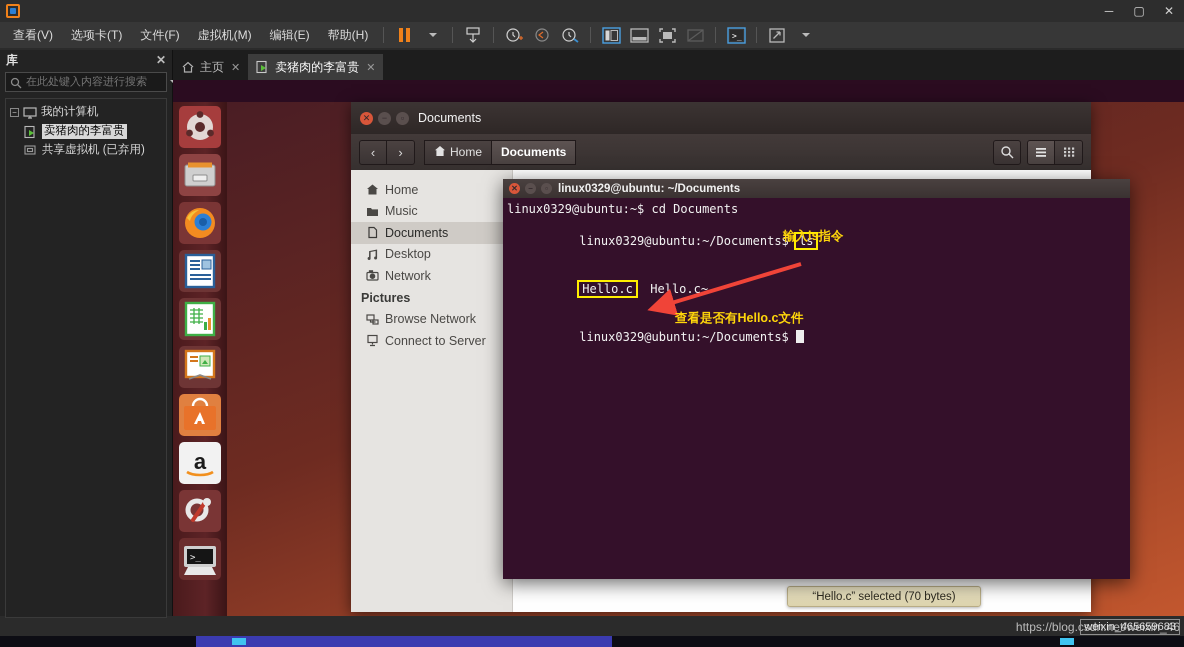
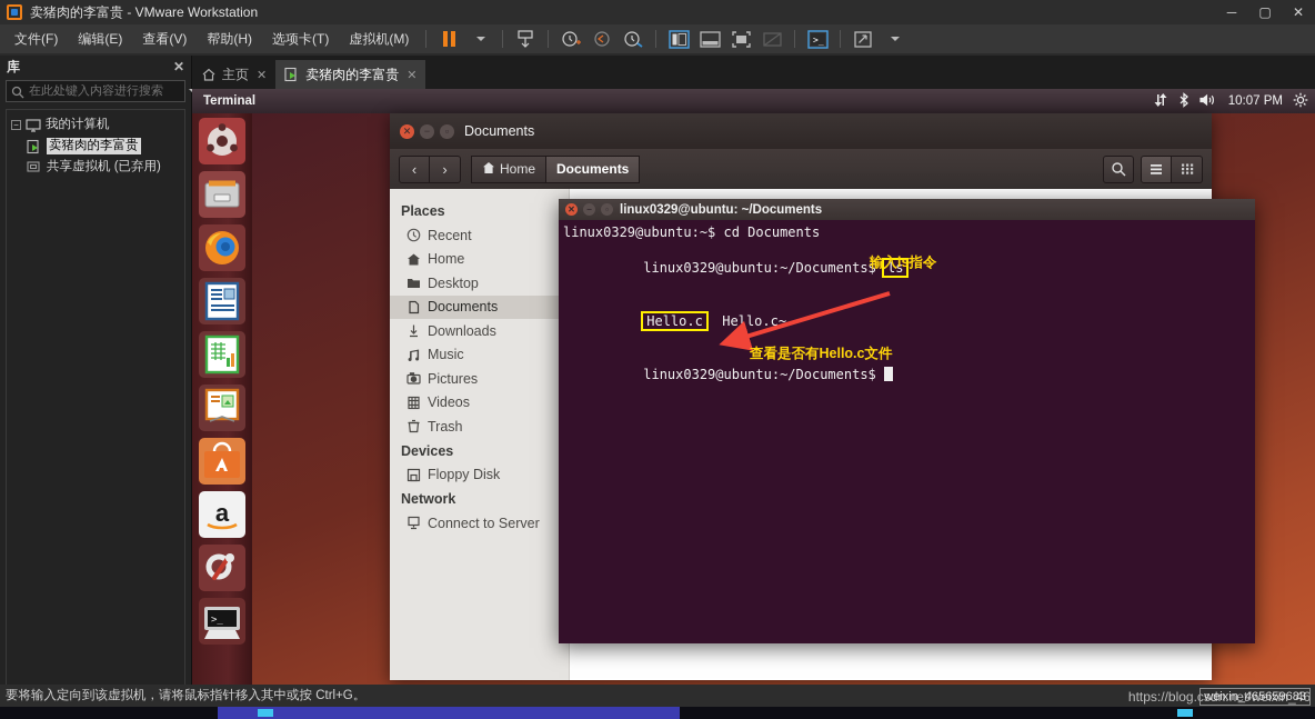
+ 卖猪肉的李富贵 - VMware Workstation
  ─
  ▢
  ✕
- 查看(V)
+ 文件(F)
- 选项卡(T)
+ 编辑(E)
- 文件(F)
+ 查看(V)
- 虚拟机(M)
+ 帮助(H)
- 编辑(E)
+ 选项卡(T)
- 帮助(H)
+ 虚拟机(M)
  >_
  库
  ✕
  在此处键入内容进行搜索
  −
  我的计算机
  卖猪肉的李富贵
  共享虚拟机 (已弃用)
  主页
  ✕
  卖猪肉的李富贵
  ✕
+ Terminal
+ 10:07 PM
  a
  >_
  ✕
  Documents
  ‹
  ›
  Home
  Documents
+ Places
+ Recent
  Home
- Music
+ Desktop
  Documents
+ Downloads
- Desktop
+ Music
- Network
+ Pictures
+ Videos
+ Trash
+ Devices
+ Floppy Disk
- Pictures
+ Network
- Browse Network
  Connect to Server
- “Hello.c” selected (70 bytes)
  ✕
  −
  linux0329@ubuntu: ~/Documents
  linux0329@ubuntu:~$ cd Documents
  linux0329@ubuntu:~/Documents$ ls
  Hello.c Hello.c~
  linux0329@ubuntu:~/Documents$
  输入ls指令
  查看是否有Hello.c文件
+ 要将输入定向到该虚拟机，请将鼠标指针移入其中或按 Ctrl+G。
  https://blog.csdn.net/weixin_46
  weixin_465659683
